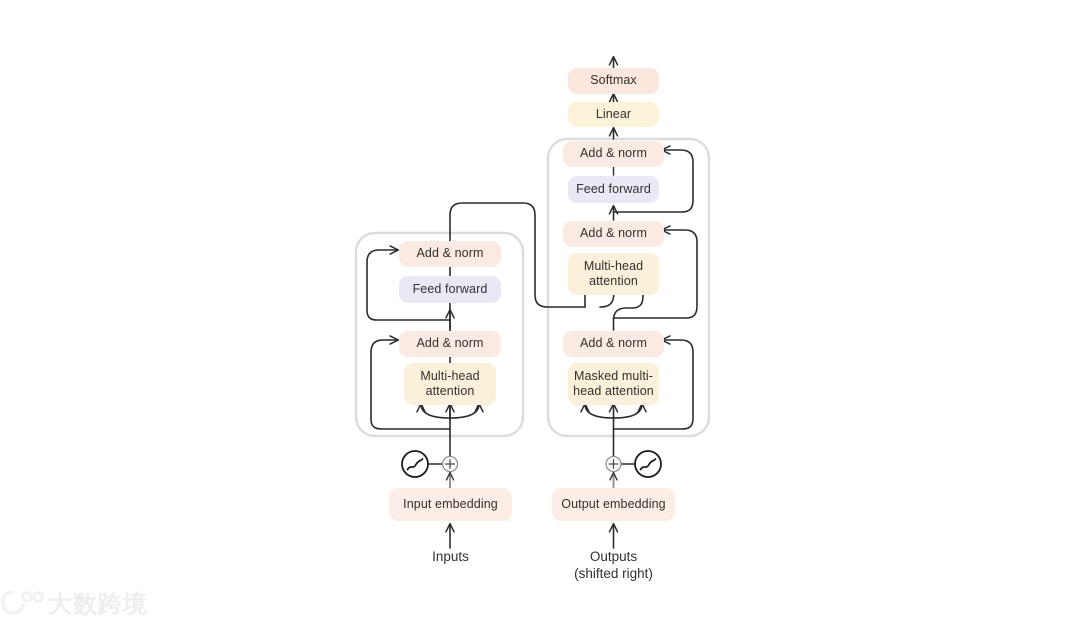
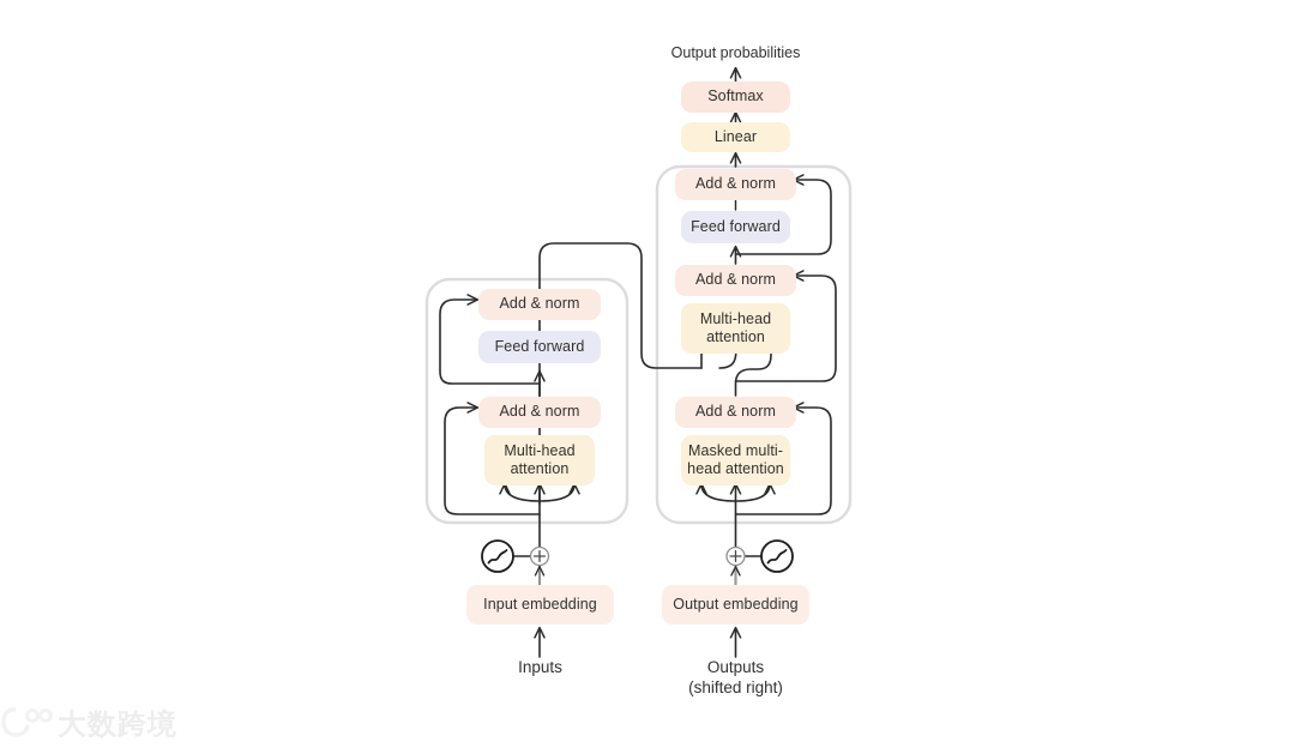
+ Output probabilities
  Softmax
  Linear
  Add & norm
  Feed forward
  Add & norm
  Multi-head
  attention
  Add & norm
  Feed forward
  Add & norm
  Multi-head
  attention
  Add & norm
  Masked multi-
  head attention
  Input embedding
  Output embedding
  Inputs
  Outputs
  (shifted right)
